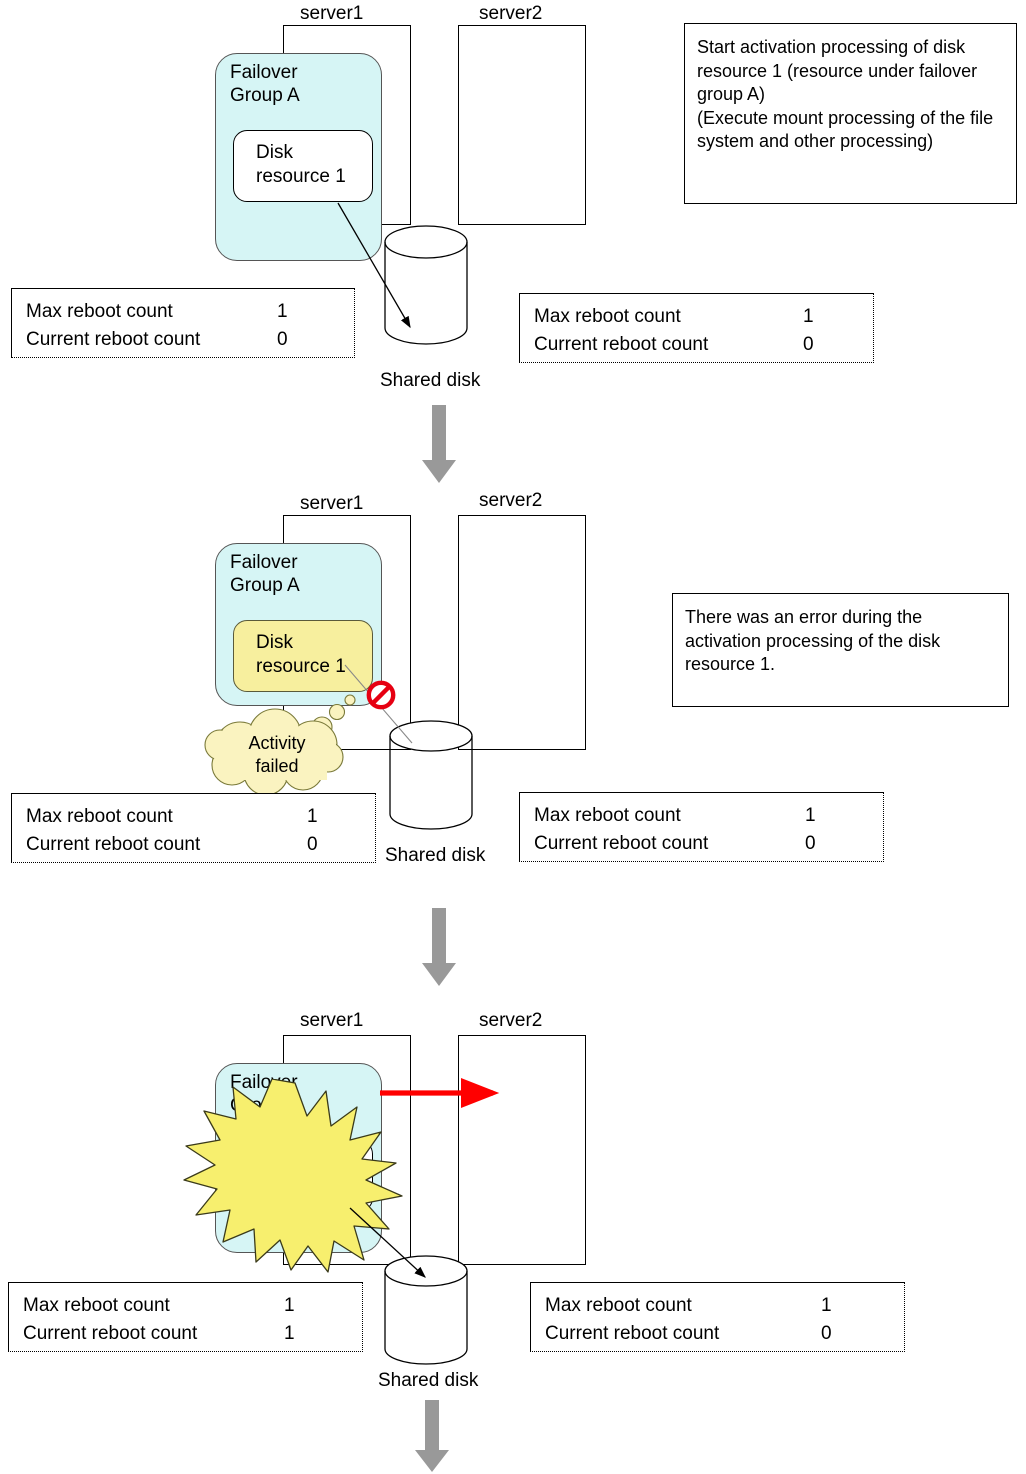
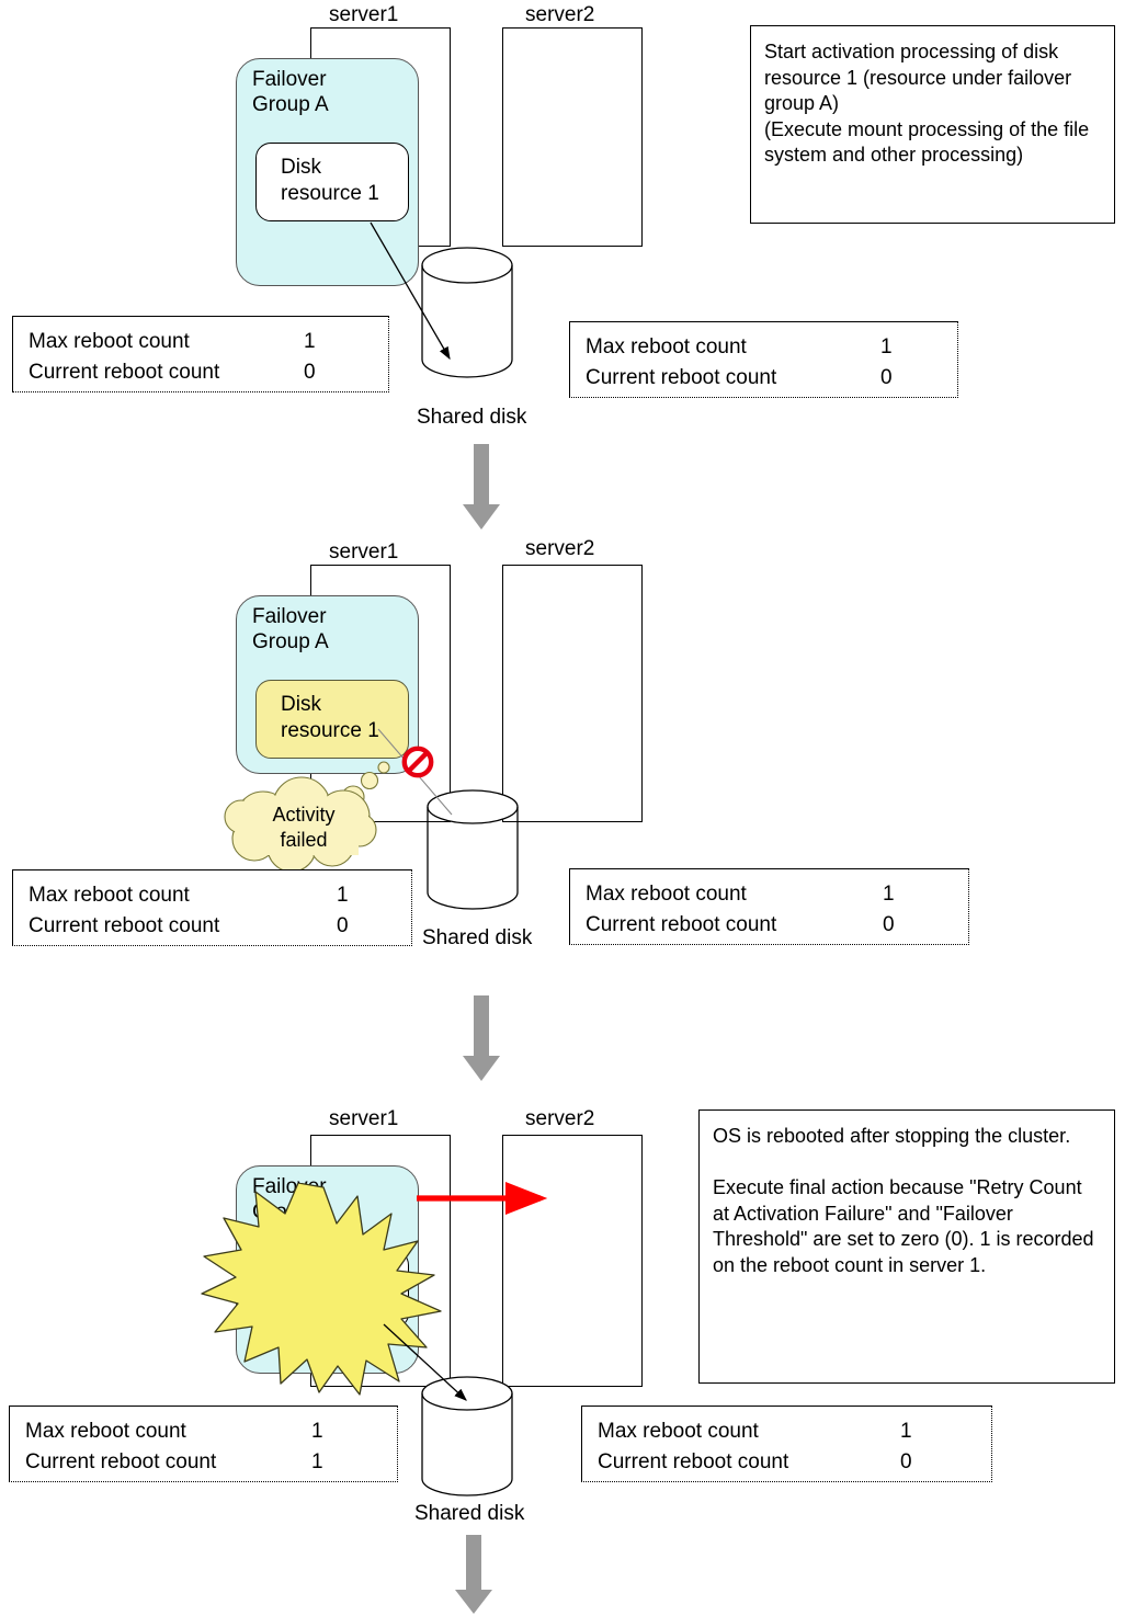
  server1
  server2
  Failover
  Group A
  Disk
  resource 1
  Shared disk
  Max reboot count
  1
  Current reboot count
  0
  Max reboot count
  1
  Current reboot count
  0
  Start activation processing of disk resource 1 (resource under failover group A)
  (Execute mount processing of the file system and other processing)
  server1
  server2
  Failover
  Group A
  Disk
  resource 1
  Shared disk
  Activity
  failed
  Max reboot count
  1
  Current reboot count
  0
  Max reboot count
  1
  Current reboot count
  0
- There was an error during the activation processing of the disk resource 1.
  server1
  server2
  Shared disk
  Max reboot count
  1
  Current reboot count
  1
  Max reboot count
  1
  Current reboot count
  0
+ OS is rebooted after stopping the cluster.
+ Execute final action because "Retry Count at Activation Failure" and "Failover Threshold" are set to zero (0). 1 is recorded on the reboot count in server 1.
